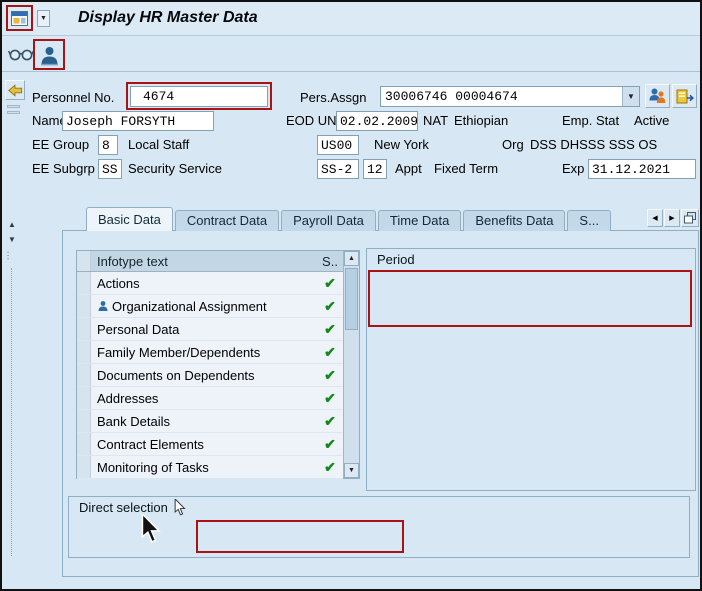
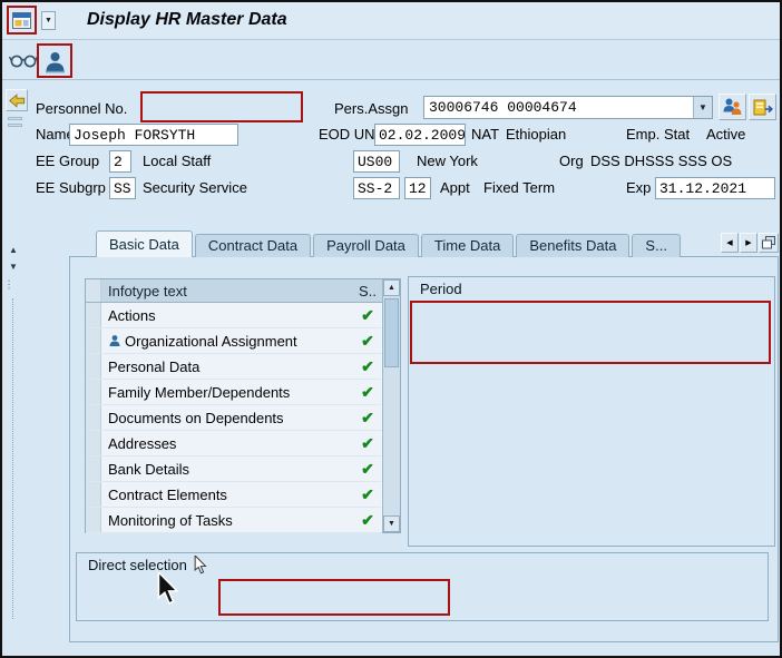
  Display HR Master Data
  ▲
  ▼
  Personnel No.
- 4674
  Pers.Assgn
  30006746 00004674
  ▼
  Nam
  Joseph FORSYTH
  EOD UN
  02.02.2009
  NAT
  Ethiopian
  Emp. Stat
  Active
  EE Group
- 8
+ 2
  Local Staff
  US00
  New York
  Org
  DSS DHSSS SSS OS
  EE Subgrp
  SS
  Security Service
  SS-2
  12
  Appt
  Fixed Term
  Exp
  31.12.2021
  Basic Data
  Contract Data
  Payroll Data
  Time Data
  Benefits Data
  S...
  Infotype text
  S..
  Actions
  ✔
  Organizational Assignment
  ✔
  Personal Data
  ✔
  Family Member/Dependents
  ✔
  Documents on Dependents
  ✔
  Addresses
  ✔
  Bank Details
  ✔
  Contract Elements
  ✔
  Monitoring of Tasks
  ✔
  Period
  Direct selection
